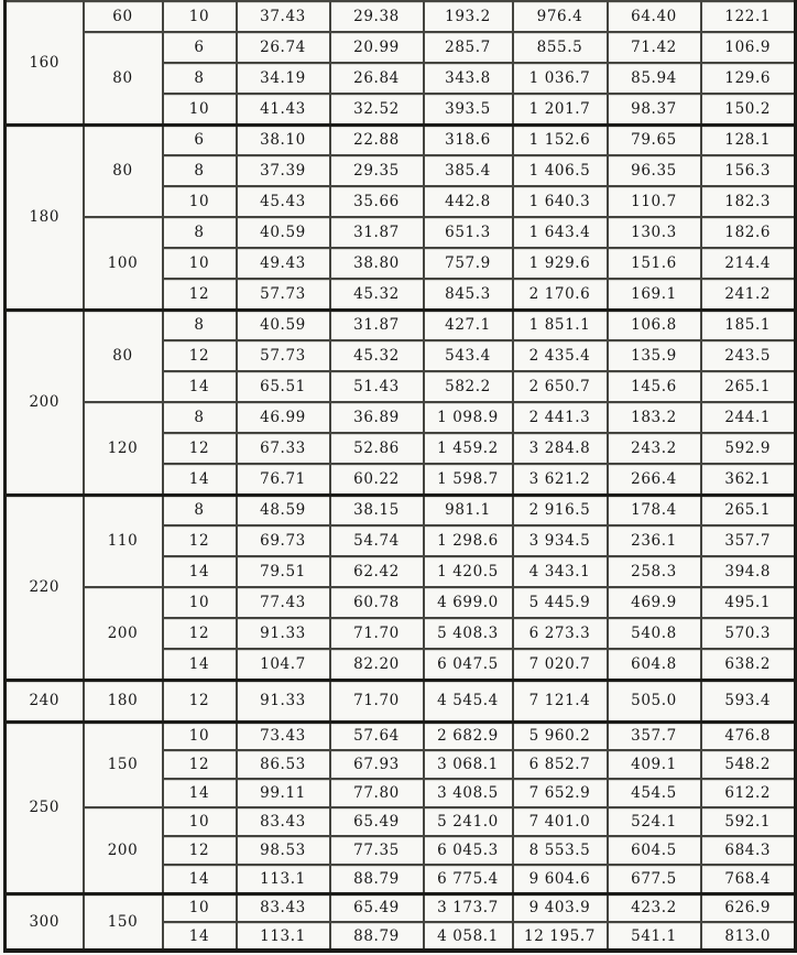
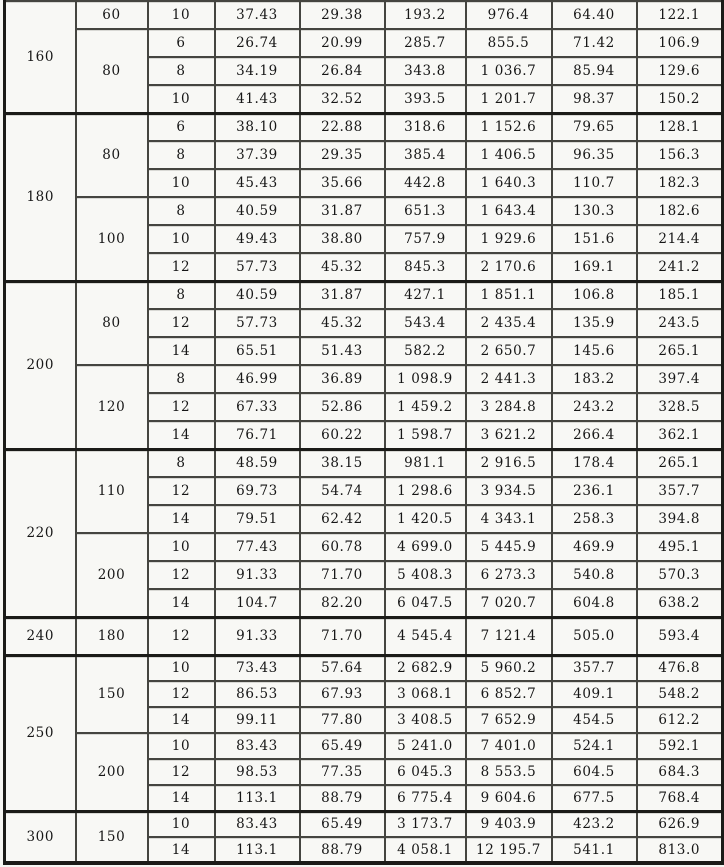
  160	60	10	37.43	29.38	193.2	976.4	64.40	122.1
  80	6	26.74	20.99	285.7	855.5	71.42	106.9
  8	34.19	26.84	343.8	1 036.7	85.94	129.6
  10	41.43	32.52	393.5	1 201.7	98.37	150.2
  180	80	6	38.10	22.88	318.6	1 152.6	79.65	128.1
  8	37.39	29.35	385.4	1 406.5	96.35	156.3
  10	45.43	35.66	442.8	1 640.3	110.7	182.3
  100	8	40.59	31.87	651.3	1 643.4	130.3	182.6
  10	49.43	38.80	757.9	1 929.6	151.6	214.4
  12	57.73	45.32	845.3	2 170.6	169.1	241.2
  200	80	8	40.59	31.87	427.1	1 851.1	106.8	185.1
  12	57.73	45.32	543.4	2 435.4	135.9	243.5
  14	65.51	51.43	582.2	2 650.7	145.6	265.1
- 120	8	46.99	36.89	1 098.9	2 441.3	183.2	244.1
+ 120	8	46.99	36.89	1 098.9	2 441.3	183.2	397.4
- 12	67.33	52.86	1 459.2	3 284.8	243.2	592.9
+ 12	67.33	52.86	1 459.2	3 284.8	243.2	328.5
  14	76.71	60.22	1 598.7	3 621.2	266.4	362.1
  220	110	8	48.59	38.15	981.1	2 916.5	178.4	265.1
  12	69.73	54.74	1 298.6	3 934.5	236.1	357.7
  14	79.51	62.42	1 420.5	4 343.1	258.3	394.8
  200	10	77.43	60.78	4 699.0	5 445.9	469.9	495.1
  12	91.33	71.70	5 408.3	6 273.3	540.8	570.3
  14	104.7	82.20	6 047.5	7 020.7	604.8	638.2
  240	180	12	91.33	71.70	4 545.4	7 121.4	505.0	593.4
  250	150	10	73.43	57.64	2 682.9	5 960.2	357.7	476.8
  12	86.53	67.93	3 068.1	6 852.7	409.1	548.2
  14	99.11	77.80	3 408.5	7 652.9	454.5	612.2
  200	10	83.43	65.49	5 241.0	7 401.0	524.1	592.1
  12	98.53	77.35	6 045.3	8 553.5	604.5	684.3
  14	113.1	88.79	6 775.4	9 604.6	677.5	768.4
  300	150	10	83.43	65.49	3 173.7	9 403.9	423.2	626.9
  14	113.1	88.79	4 058.1	12 195.7	541.1	813.0
